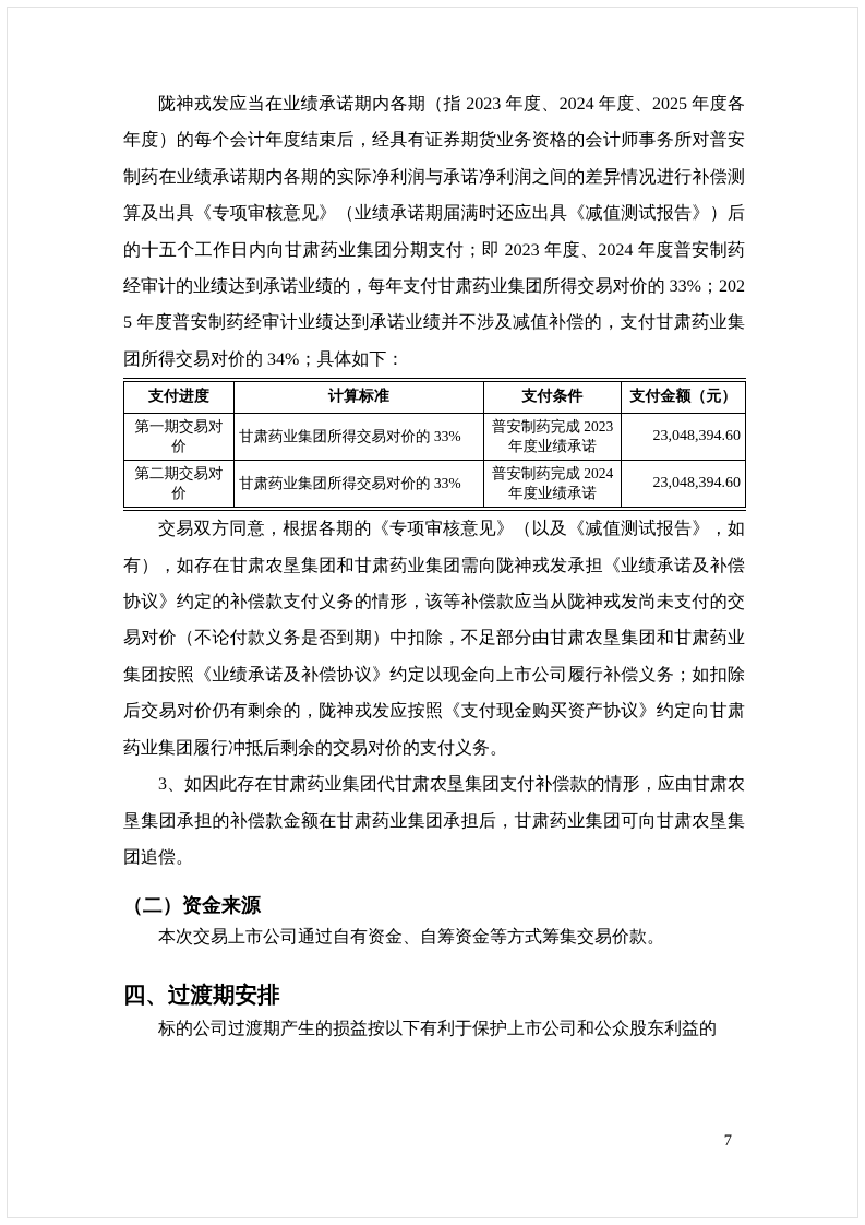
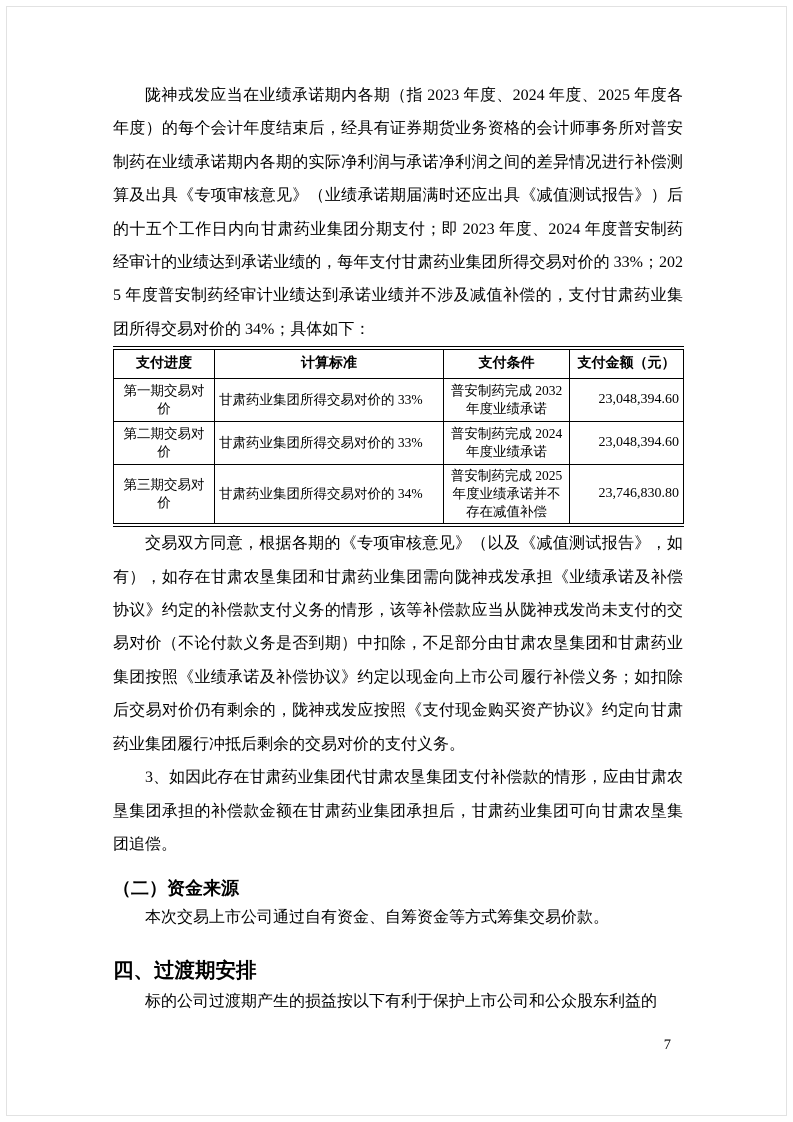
  陇神戎发应当在业绩承诺期内各期（指 2023 年度、2024 年度、2025 年度各年度）的每个会计年度结束后，经具有证券期货业务资格的会计师事务所对普安制药在业绩承诺期内各期的实际净利润与承诺净利润之间的差异情况进行补偿测算及出具《专项审核意见》（业绩承诺期届满时还应出具《减值测试报告》）后的十五个工作日内向甘肃药业集团分期支付；即 2023 年度、2024 年度普安制药经审计的业绩达到承诺业绩的，每年支付甘肃药业集团所得交易对价的 33%；2025 年度普安制药经审计业绩达到承诺业绩并不涉及减值补偿的，支付甘肃药业集团所得交易对价的 34%；具体如下：
  支付进度	计算标准	支付条件	支付金额（元）
- 第一期交易对价	甘肃药业集团所得交易对价的 33%	普安制药完成 2023 年度业绩承诺	23,048,394.60
+ 第一期交易对价	甘肃药业集团所得交易对价的 33%	普安制药完成 2032 年度业绩承诺	23,048,394.60
  第二期交易对价	甘肃药业集团所得交易对价的 33%	普安制药完成 2024 年度业绩承诺	23,048,394.60
+ 第三期交易对价	甘肃药业集团所得交易对价的 34%	普安制药完成 2025 年度业绩承诺并不存在减值补偿	23,746,830.80
  交易双方同意，根据各期的《专项审核意见》（以及《减值测试报告》，如有），如存在甘肃农垦集团和甘肃药业集团需向陇神戎发承担《业绩承诺及补偿协议》约定的补偿款支付义务的情形，该等补偿款应当从陇神戎发尚未支付的交易对价（不论付款义务是否到期）中扣除，不足部分由甘肃农垦集团和甘肃药业集团按照《业绩承诺及补偿协议》约定以现金向上市公司履行补偿义务；如扣除后交易对价仍有剩余的，陇神戎发应按照《支付现金购买资产协议》约定向甘肃药业集团履行冲抵后剩余的交易对价的支付义务。
  3、如因此存在甘肃药业集团代甘肃农垦集团支付补偿款的情形，应由甘肃农垦集团承担的补偿款金额在甘肃药业集团承担后，甘肃药业集团可向甘肃农垦集团追偿。
  （二）资金来源
  本次交易上市公司通过自有资金、自筹资金等方式筹集交易价款。
  四、过渡期安排
  标的公司过渡期产生的损益按以下有利于保护上市公司和公众股东利益的
  7
